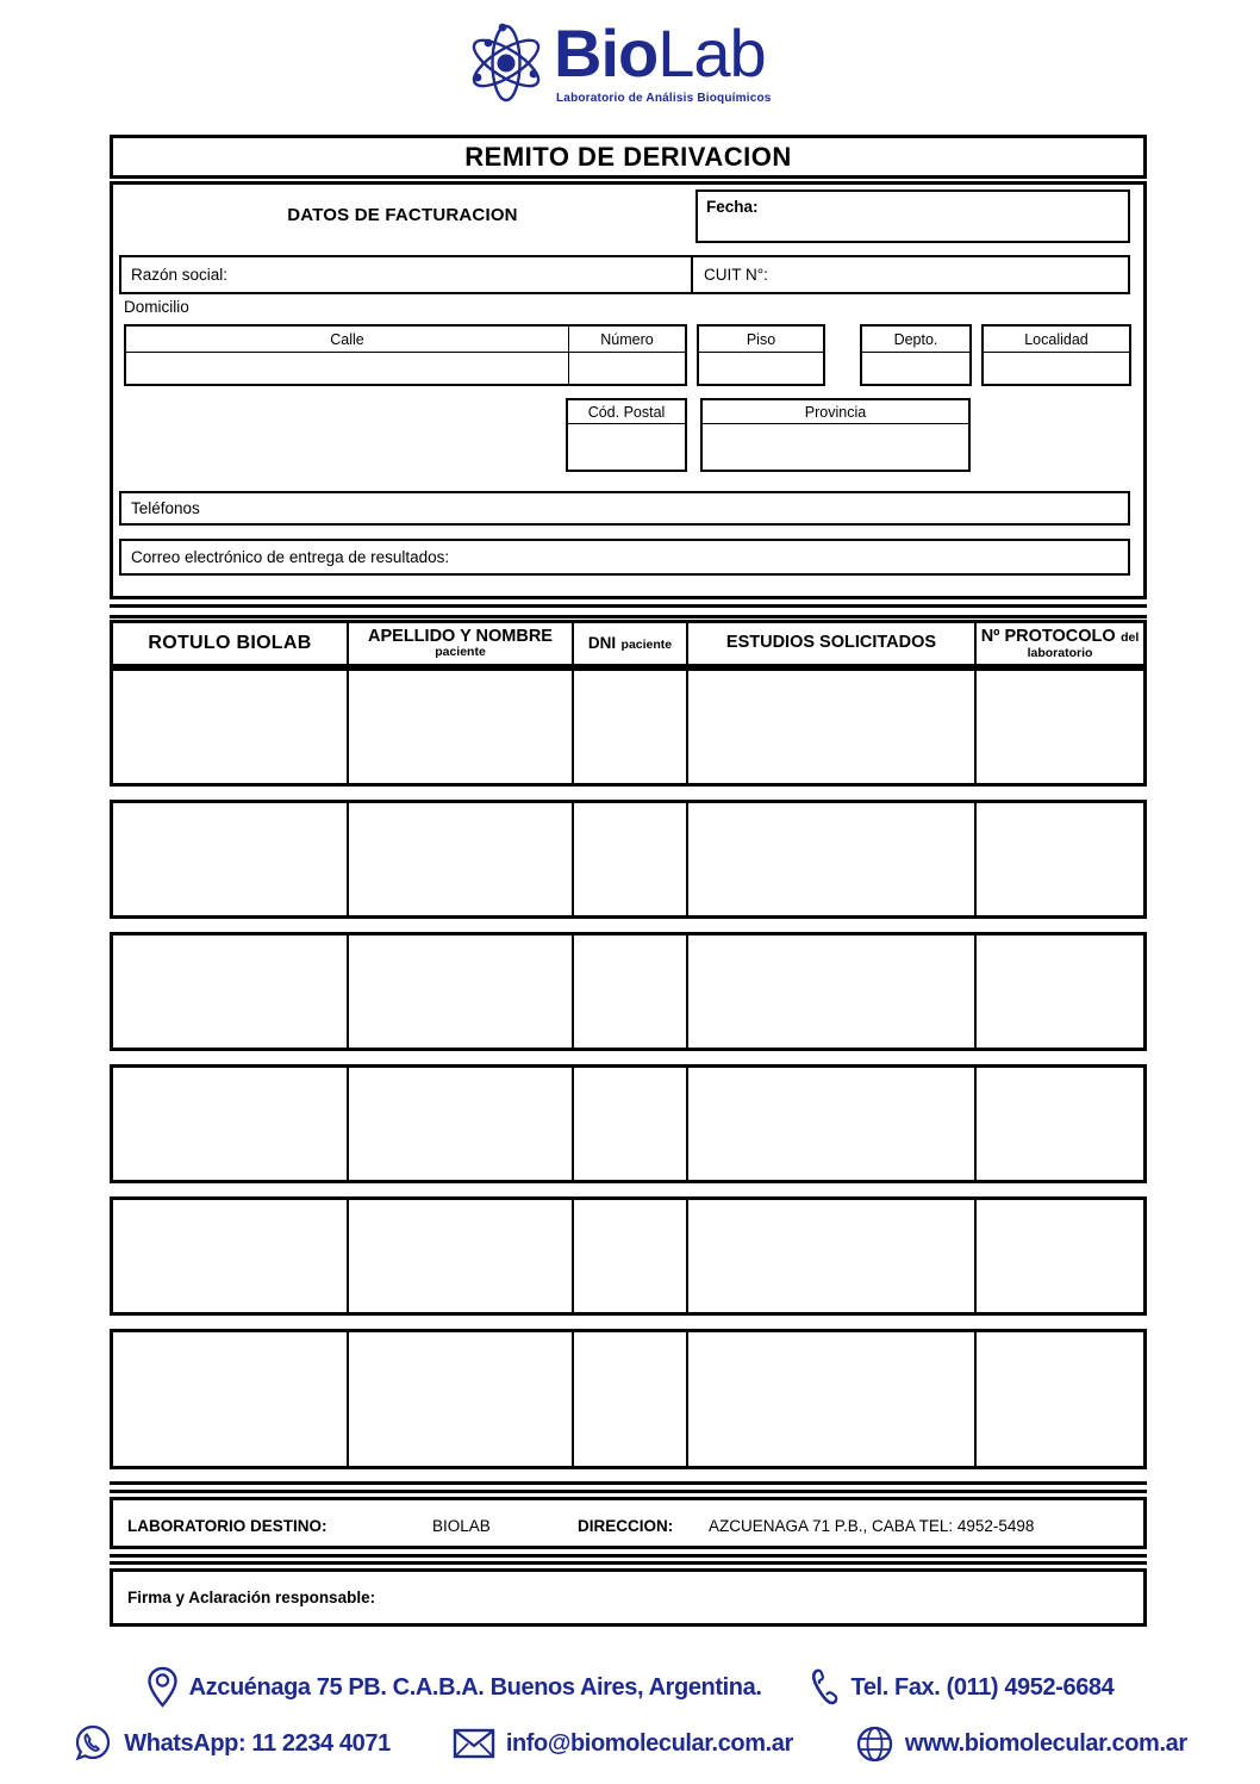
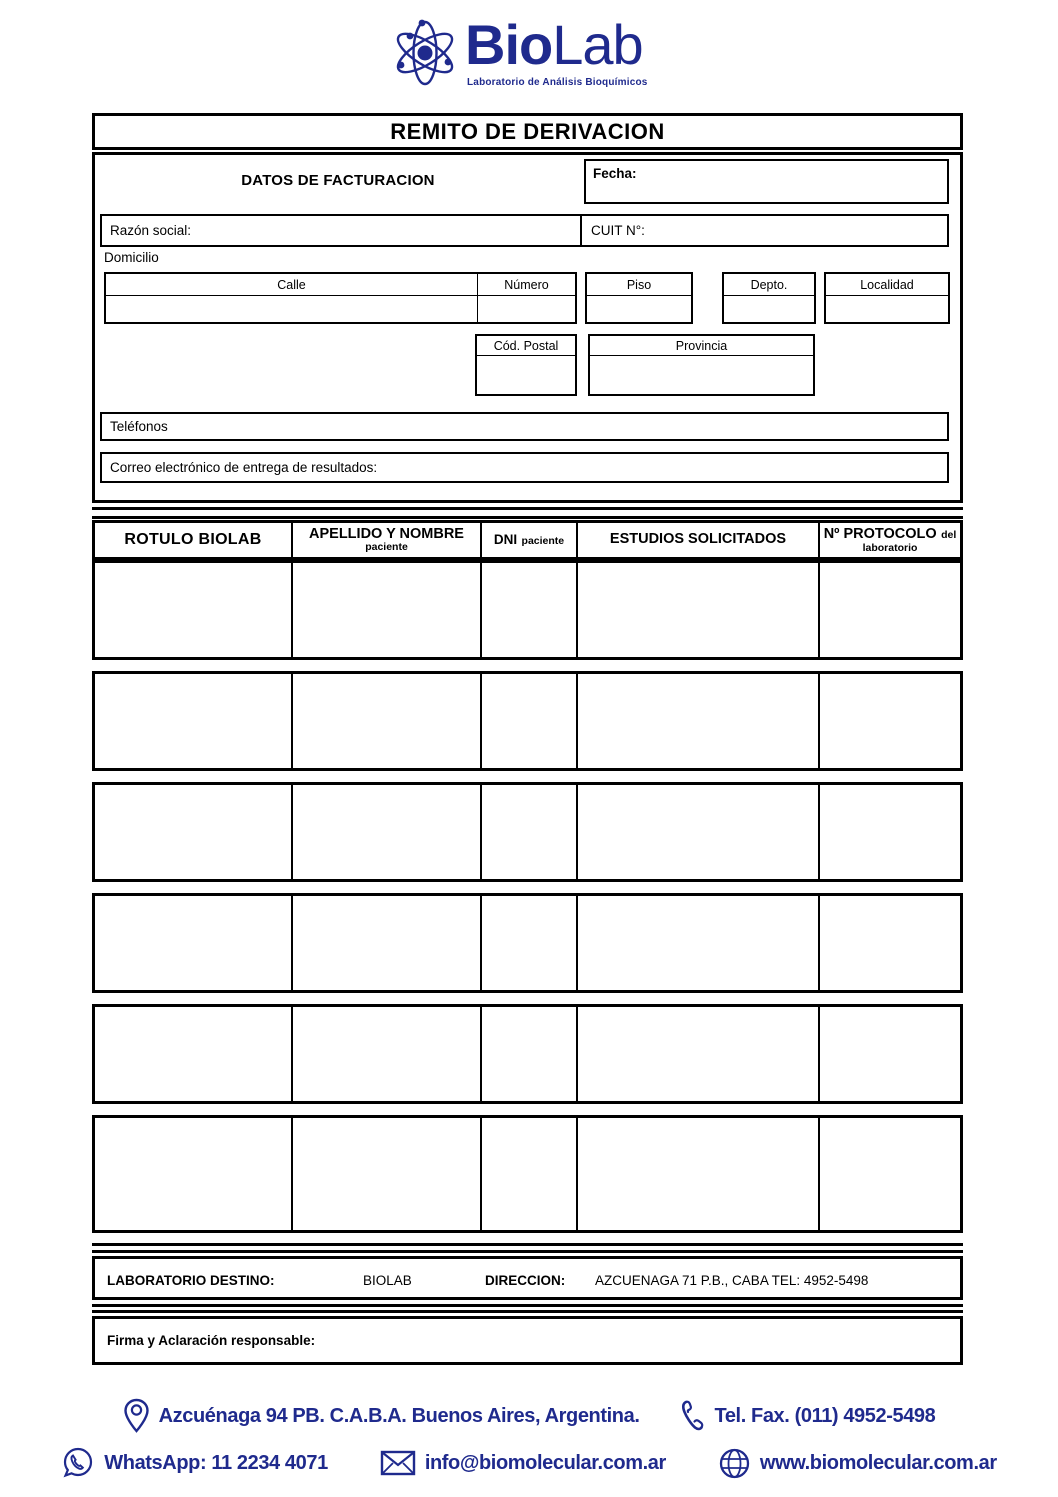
  BioLab
  Laboratorio de Análisis Bioquímicos
  REMITO DE DERIVACION
  DATOS DE FACTURACION
  Fecha:
  Razón social:
  CUIT N°:
  Domicilio
  Calle
  Número
  Piso
  Depto.
  Localidad
  Cód. Postal
  Provincia
  Teléfonos
  Correo electrónico de entrega de resultados:
  ROTULO BIOLAB
  APELLIDO Y NOMBRE
  paciente
  DNI paciente
  ESTUDIOS SOLICITADOS
  Nº PROTOCOLO del
  laboratorio
  LABORATORIO DESTINO:
  BIOLAB
  DIRECCION:
  AZCUENAGA 71 P.B., CABA TEL: 4952-5498
  Firma y Aclaración responsable:
- Azcuénaga 75 PB. C.A.B.A. Buenos Aires, Argentina.
+ Azcuénaga 94 PB. C.A.B.A. Buenos Aires, Argentina.
- Tel. Fax. (011) 4952-6684
+ Tel. Fax. (011) 4952-5498
  WhatsApp: 11 2234 4071
  info@biomolecular.com.ar
  www.biomolecular.com.ar
